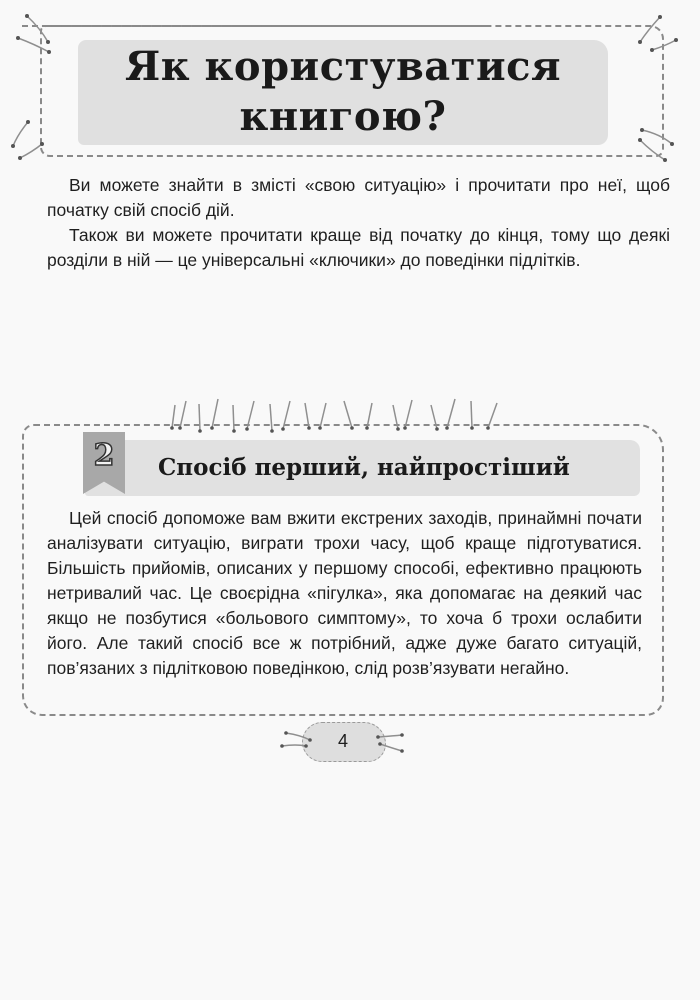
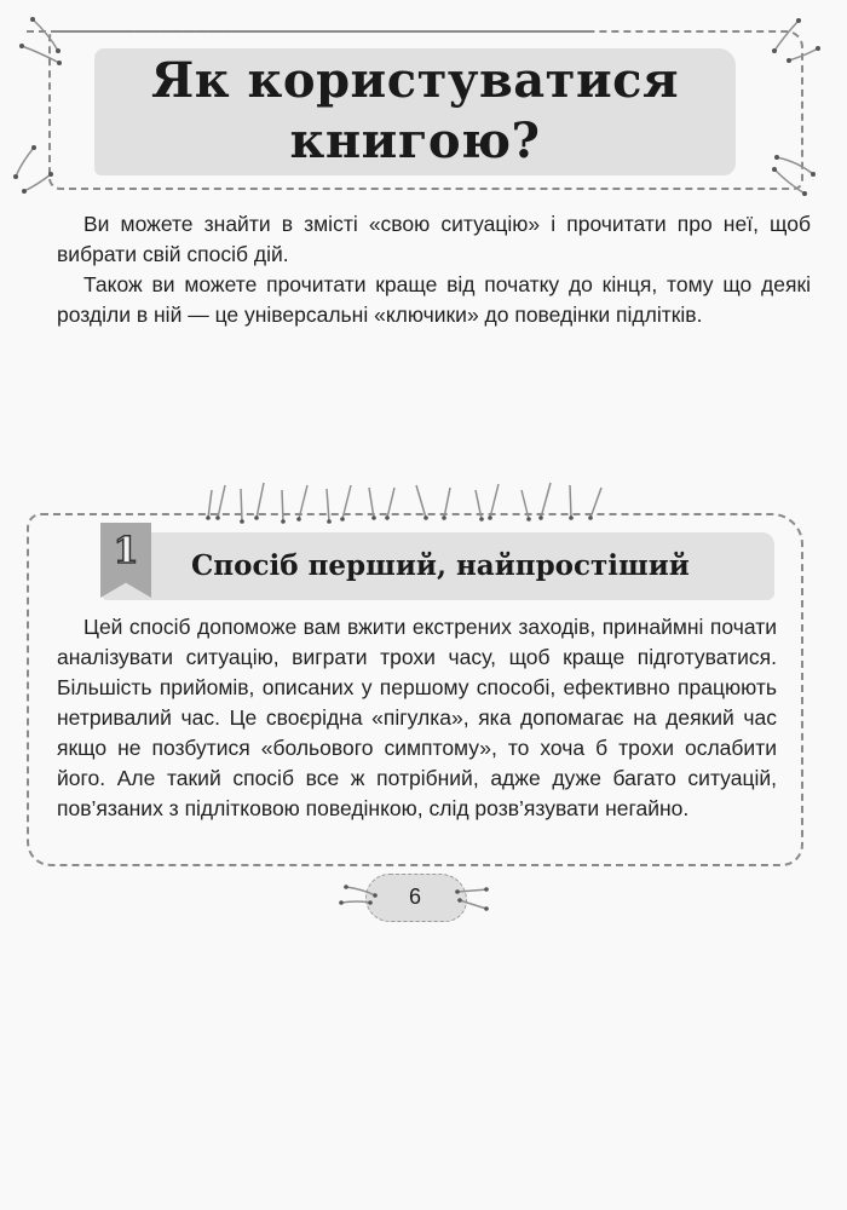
  Як користуватися
  книгою?
- Ви можете знайти в змісті «свою ситуацію» і прочитати про неї, щоб початку свій спосіб дій.
+ Ви можете знайти в змісті «свою ситуацію» і прочитати про неї, щоб вибрати свій спосіб дій.
  Також ви можете прочитати краще від початку до кінця, тому що деякі розділи в ній — це універсальні «ключики» до поведінки підлітків.
- 2
+ 1
  Спосіб перший, найпростіший
  Цей спосіб допоможе вам вжити екстрених заходів, принаймні почати аналізувати ситуацію, виграти трохи часу, щоб краще підготуватися. Більшість прийомів, описаних у першому способі, ефективно працюють нетривалий час. Це своєрідна «пігулка», яка допомагає на деякий час якщо не позбутися «больового симптому», то хоча б трохи ослабити його. Але такий спосіб все ж потрібний, адже дуже багато ситуацій, пов’язаних з підлітковою поведінкою, слід розв’язувати негайно.
- 4
+ 6
